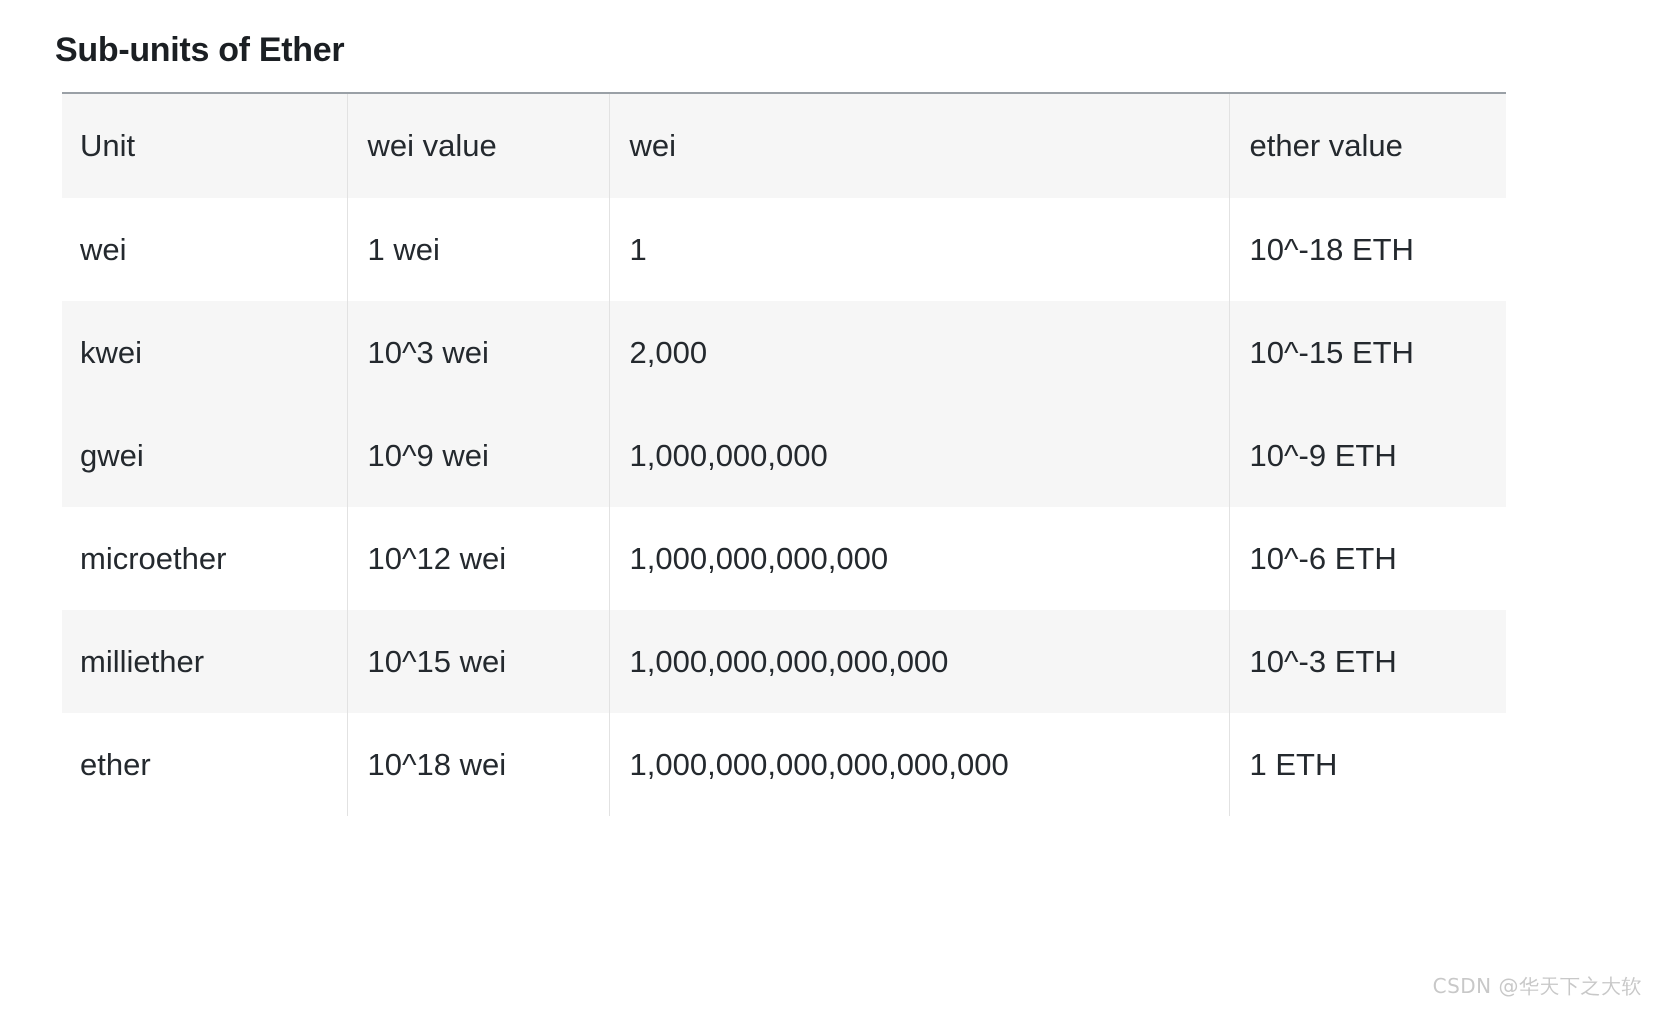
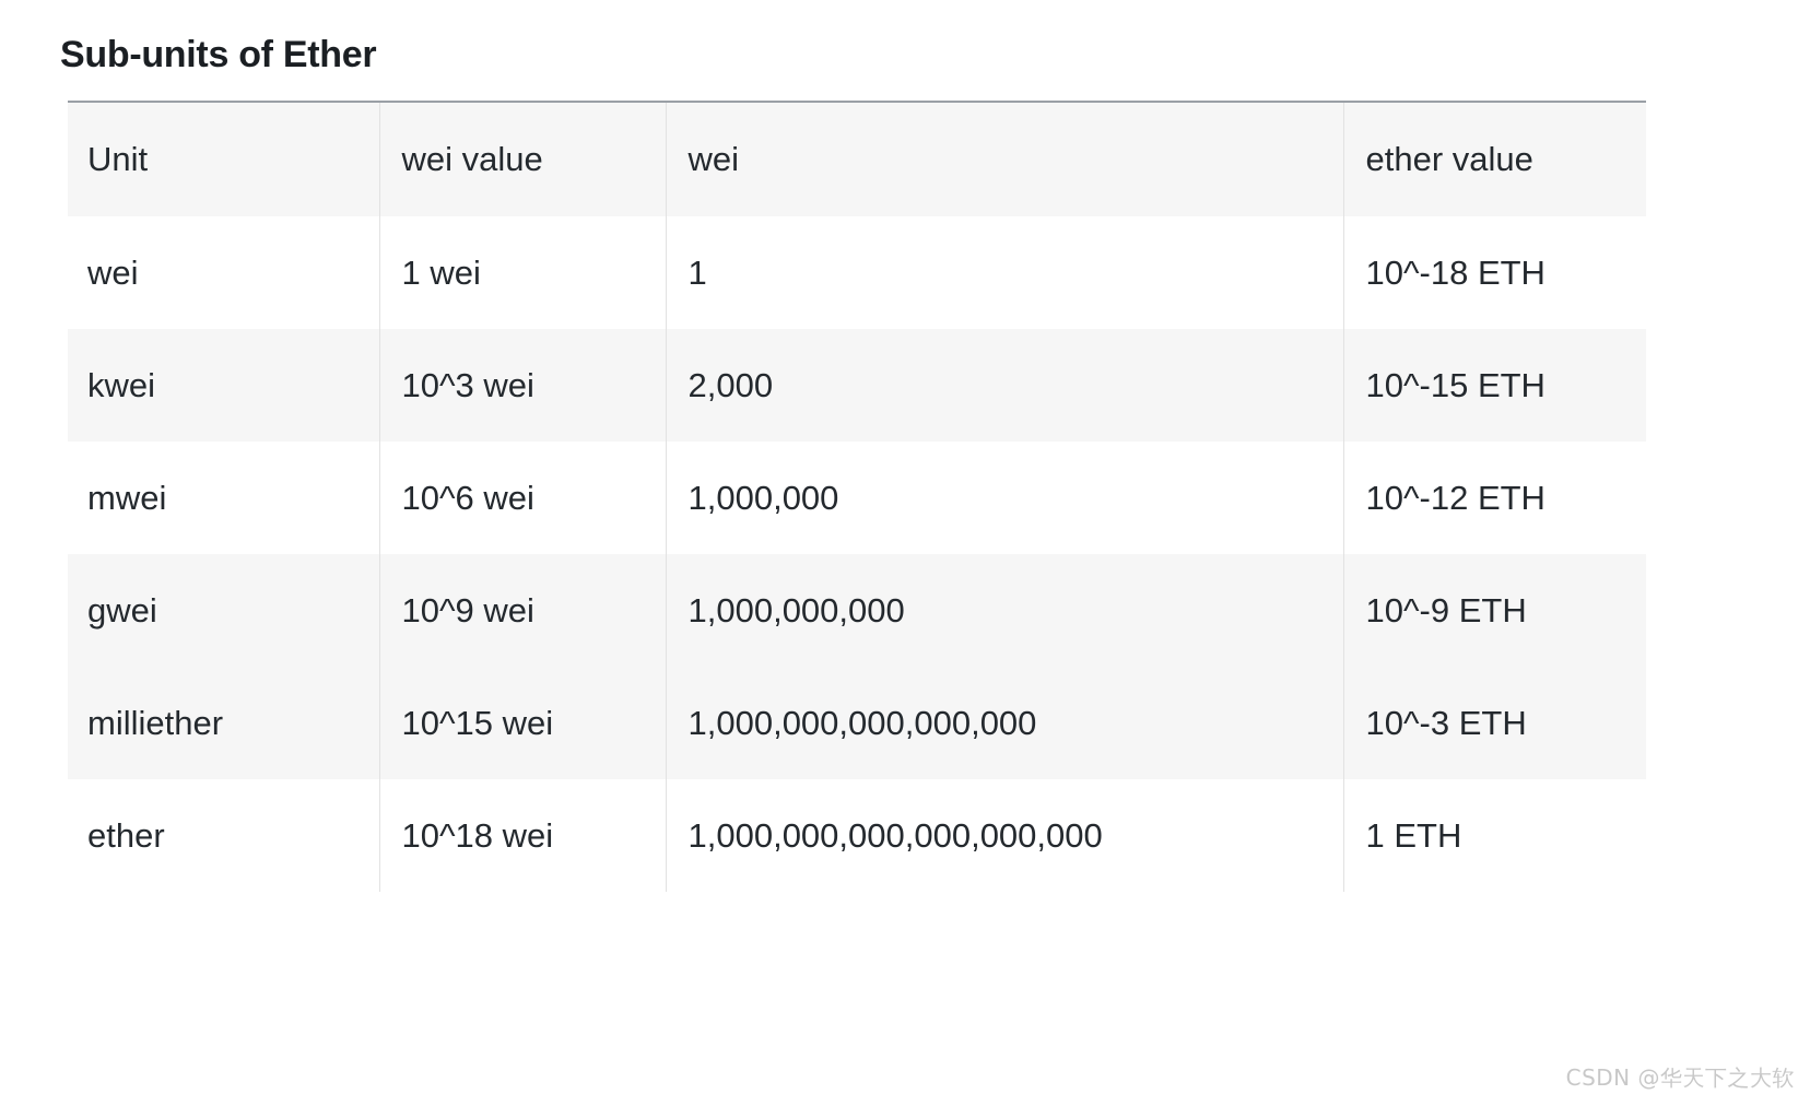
  Sub-units of Ether
  Unit	wei value	wei	ether value
  wei	1 wei	1	10^-18 ETH
  kwei	10^3 wei	2,000	10^-15 ETH
+ mwei	10^6 wei	1,000,000	10^-12 ETH
  gwei	10^9 wei	1,000,000,000	10^-9 ETH
- microether	10^12 wei	1,000,000,000,000	10^-6 ETH
  milliether	10^15 wei	1,000,000,000,000,000	10^-3 ETH
  ether	10^18 wei	1,000,000,000,000,000,000	1 ETH
  CSDN @华天下之大软
